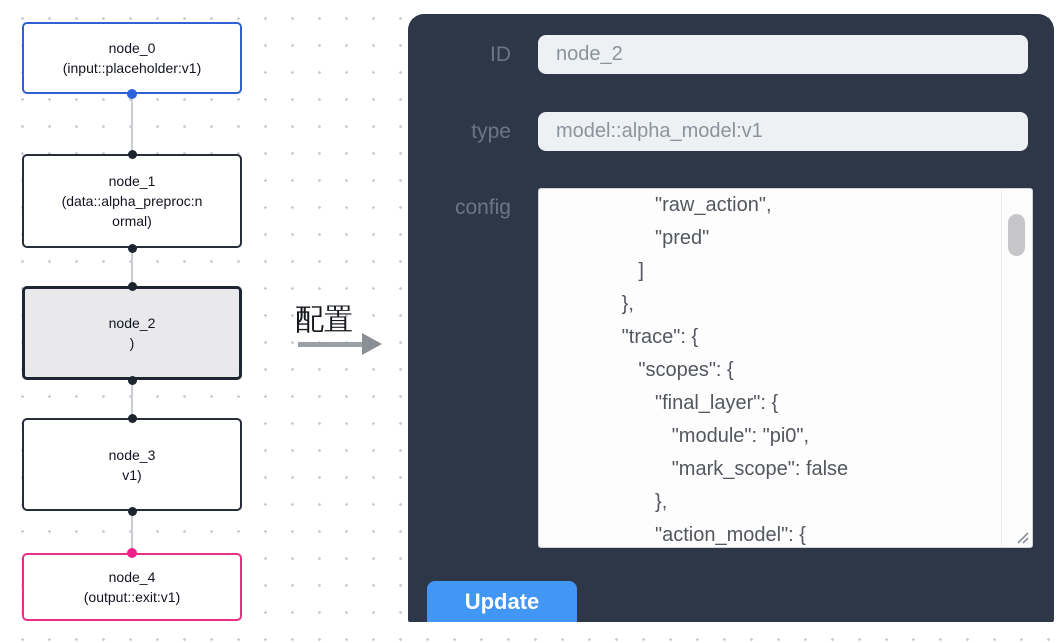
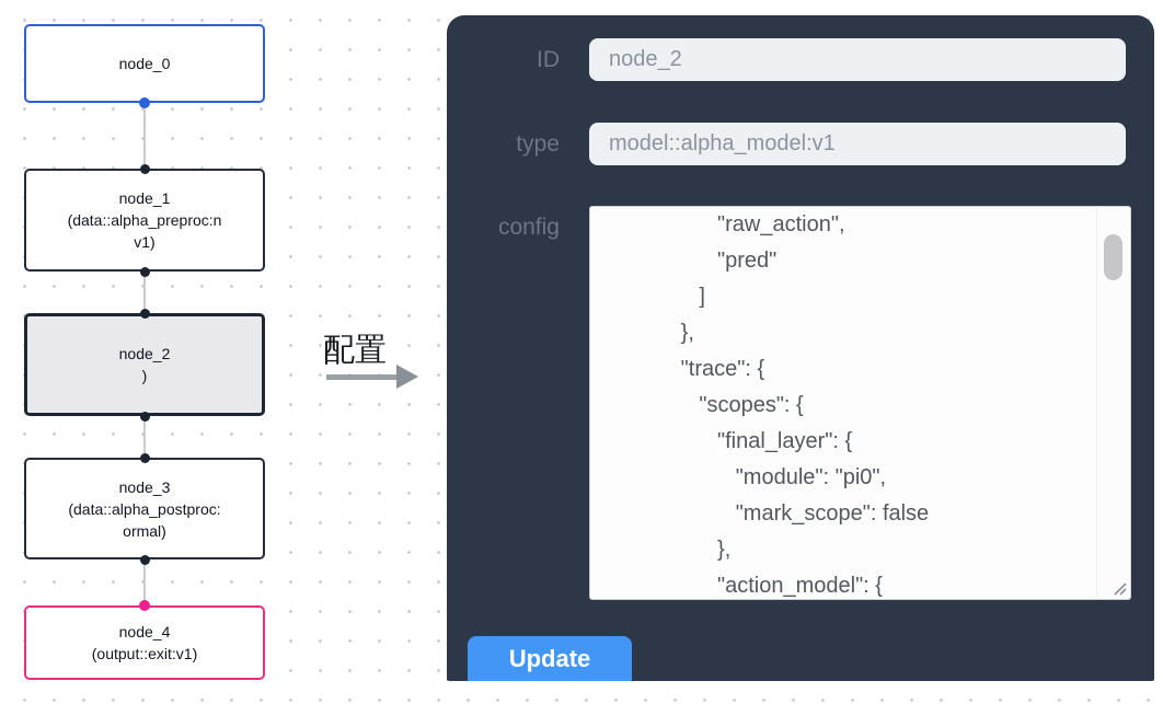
  node_0
- (input::placeholder:v1)
  node_1
  (data::alpha_preproc:n
- ormal)
+ v1)
  node_2
  )
  node_3
+ (data::alpha_postproc:
- v1)
+ ormal)
  node_4
  (output::exit:v1)
  配置
  ID
  node_2
  type
  model::alpha_model:v1
  config
  "raw_action",
  "pred"
  ]
  },
  "trace": {
  "scopes": {
  "final_layer": {
  "module": "pi0",
  "mark_scope": false
  },
  "action_model": {
  Update
